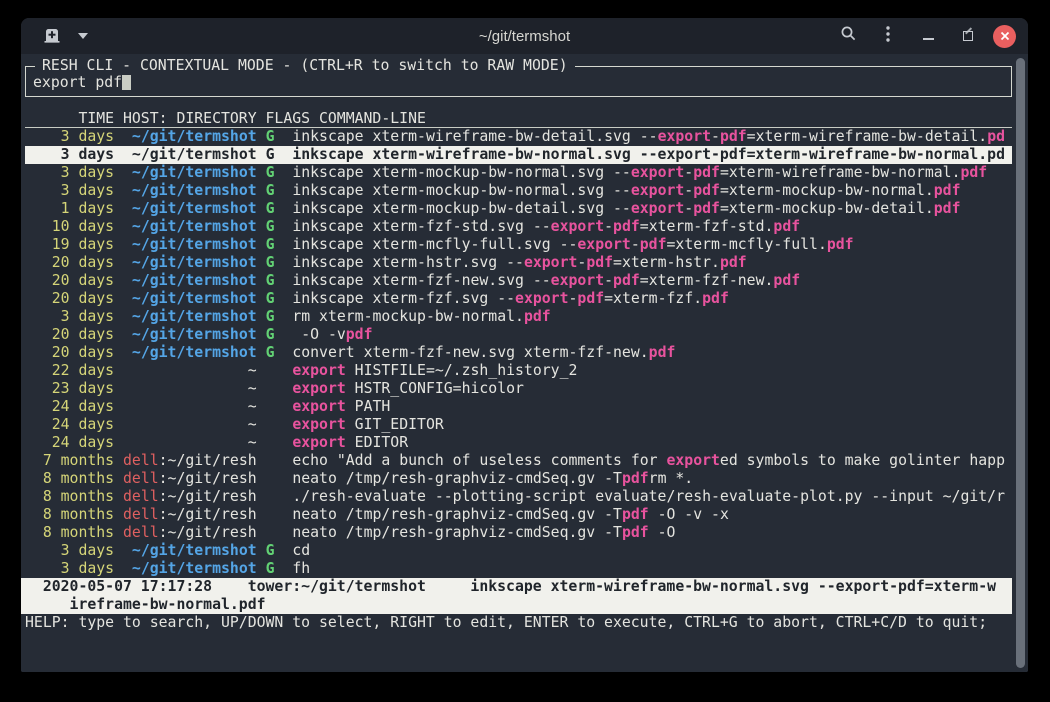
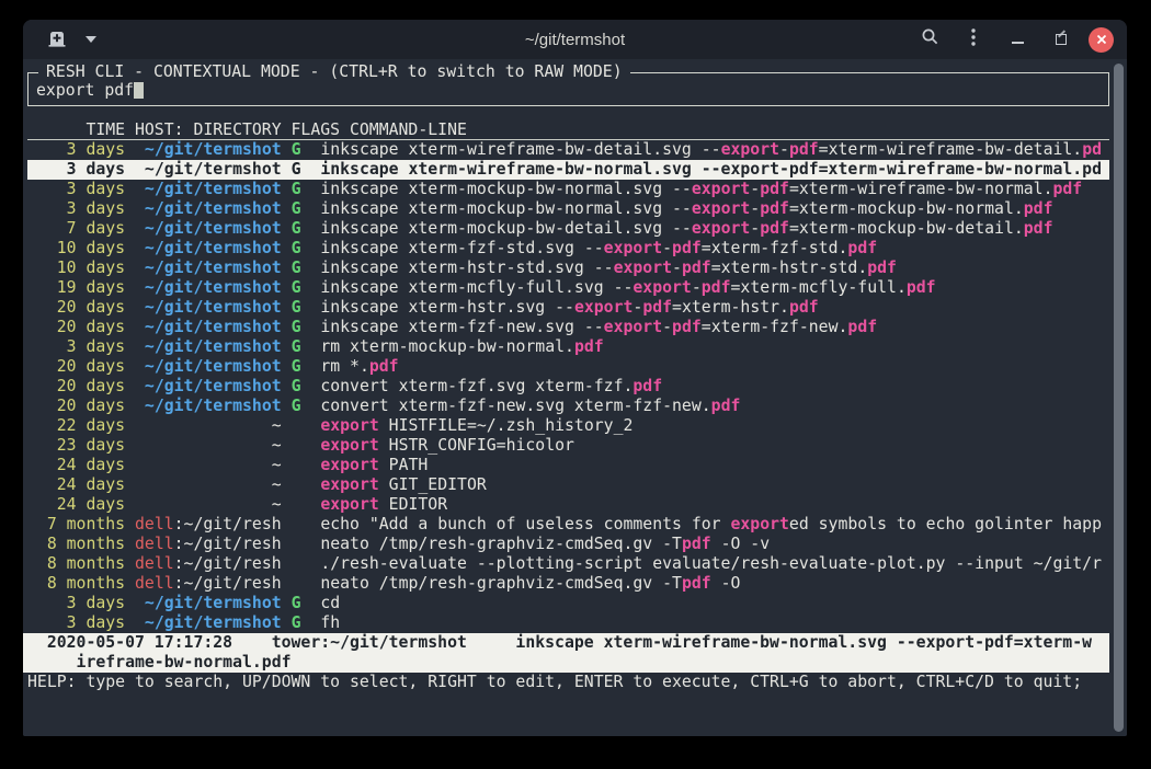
  ~/git/termshot
  RESH CLI - CONTEXTUAL MODE - (CTRL+R to switch to RAW MODE)
  export pdf
  TIME HOST: DIRECTORY FLAGS COMMAND-LINE
  3 days ~/git/termshot G inkscape xterm-wireframe-bw-detail.svg --export-pdf=xterm-wireframe-bw-detail.pd
  3 days ~/git/termshot G inkscape xterm-wireframe-bw-normal.svg --export-pdf=xterm-wireframe-bw-normal.pd
  3 days ~/git/termshot G inkscape xterm-mockup-bw-normal.svg --export-pdf=xterm-wireframe-bw-normal.pdf
  3 days ~/git/termshot G inkscape xterm-mockup-bw-normal.svg --export-pdf=xterm-mockup-bw-normal.pdf
- 1 days ~/git/termshot G inkscape xterm-mockup-bw-detail.svg --export-pdf=xterm-mockup-bw-detail.pdf
+ 7 days ~/git/termshot G inkscape xterm-mockup-bw-detail.svg --export-pdf=xterm-mockup-bw-detail.pdf
  10 days ~/git/termshot G inkscape xterm-fzf-std.svg --export-pdf=xterm-fzf-std.pdf
+ 10 days ~/git/termshot G inkscape xterm-hstr-std.svg --export-pdf=xterm-hstr-std.pdf
  19 days ~/git/termshot G inkscape xterm-mcfly-full.svg --export-pdf=xterm-mcfly-full.pdf
  20 days ~/git/termshot G inkscape xterm-hstr.svg --export-pdf=xterm-hstr.pdf
  20 days ~/git/termshot G inkscape xterm-fzf-new.svg --export-pdf=xterm-fzf-new.pdf
- 20 days ~/git/termshot G inkscape xterm-fzf.svg --export-pdf=xterm-fzf.pdf
  3 days ~/git/termshot G rm xterm-mockup-bw-normal.pdf
- 20 days ~/git/termshot G -O -vpdf
+ 20 days ~/git/termshot G rm *.pdf
+ 20 days ~/git/termshot G convert xterm-fzf.svg xterm-fzf.pdf
  20 days ~/git/termshot G convert xterm-fzf-new.svg xterm-fzf-new.pdf
  22 days ~ export HISTFILE=~/.zsh_history_2
  23 days ~ export HSTR_CONFIG=hicolor
  24 days ~ export PATH
  24 days ~ export GIT_EDITOR
  24 days ~ export EDITOR
- 7 months dell:~/git/resh echo "Add a bunch of useless comments for exported symbols to make golinter happ
+ 7 months dell:~/git/resh echo "Add a bunch of useless comments for exported symbols to echo golinter happ
- 8 months dell:~/git/resh neato /tmp/resh-graphviz-cmdSeq.gv -Tpdfrm *.
+ 8 months dell:~/git/resh neato /tmp/resh-graphviz-cmdSeq.gv -Tpdf -O -v
  8 months dell:~/git/resh ./resh-evaluate --plotting-script evaluate/resh-evaluate-plot.py --input ~/git/r
- 8 months dell:~/git/resh neato /tmp/resh-graphviz-cmdSeq.gv -Tpdf -O -v -x
  8 months dell:~/git/resh neato /tmp/resh-graphviz-cmdSeq.gv -Tpdf -O
  3 days ~/git/termshot G cd
  3 days ~/git/termshot G fh
  2020-05-07 17:17:28 tower:~/git/termshot inkscape xterm-wireframe-bw-normal.svg --export-pdf=xterm-w
  ireframe-bw-normal.pdf
  HELP: type to search, UP/DOWN to select, RIGHT to edit, ENTER to execute, CTRL+G to abort, CTRL+C/D to quit;
